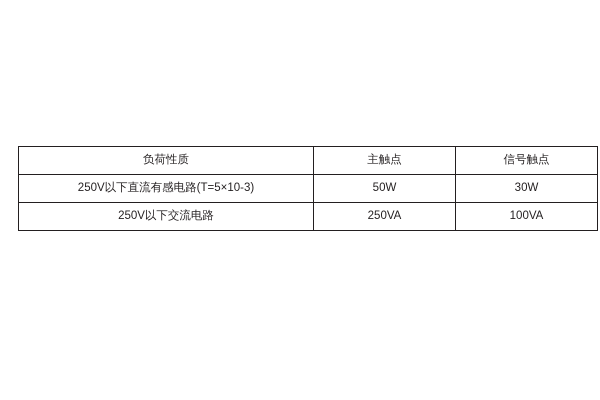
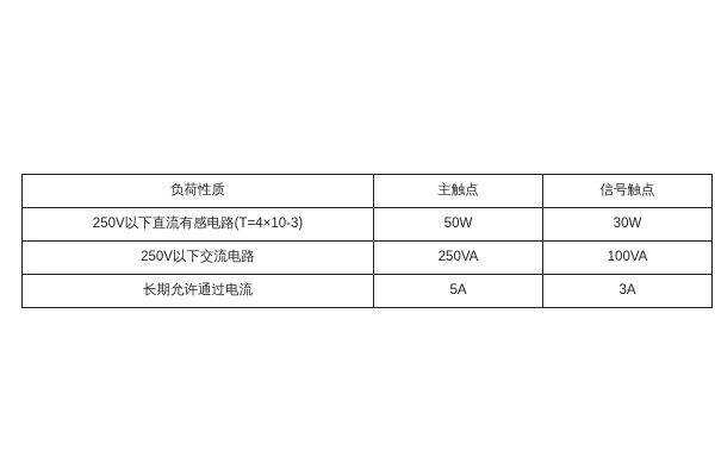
  负荷性质	主触点	信号触点
- 250V以下直流有感电路(T=5×10-3)	50W	30W
+ 250V以下直流有感电路(T=4×10-3)	50W	30W
  250V以下交流电路	250VA	100VA
+ 长期允许通过电流	5A	3A
